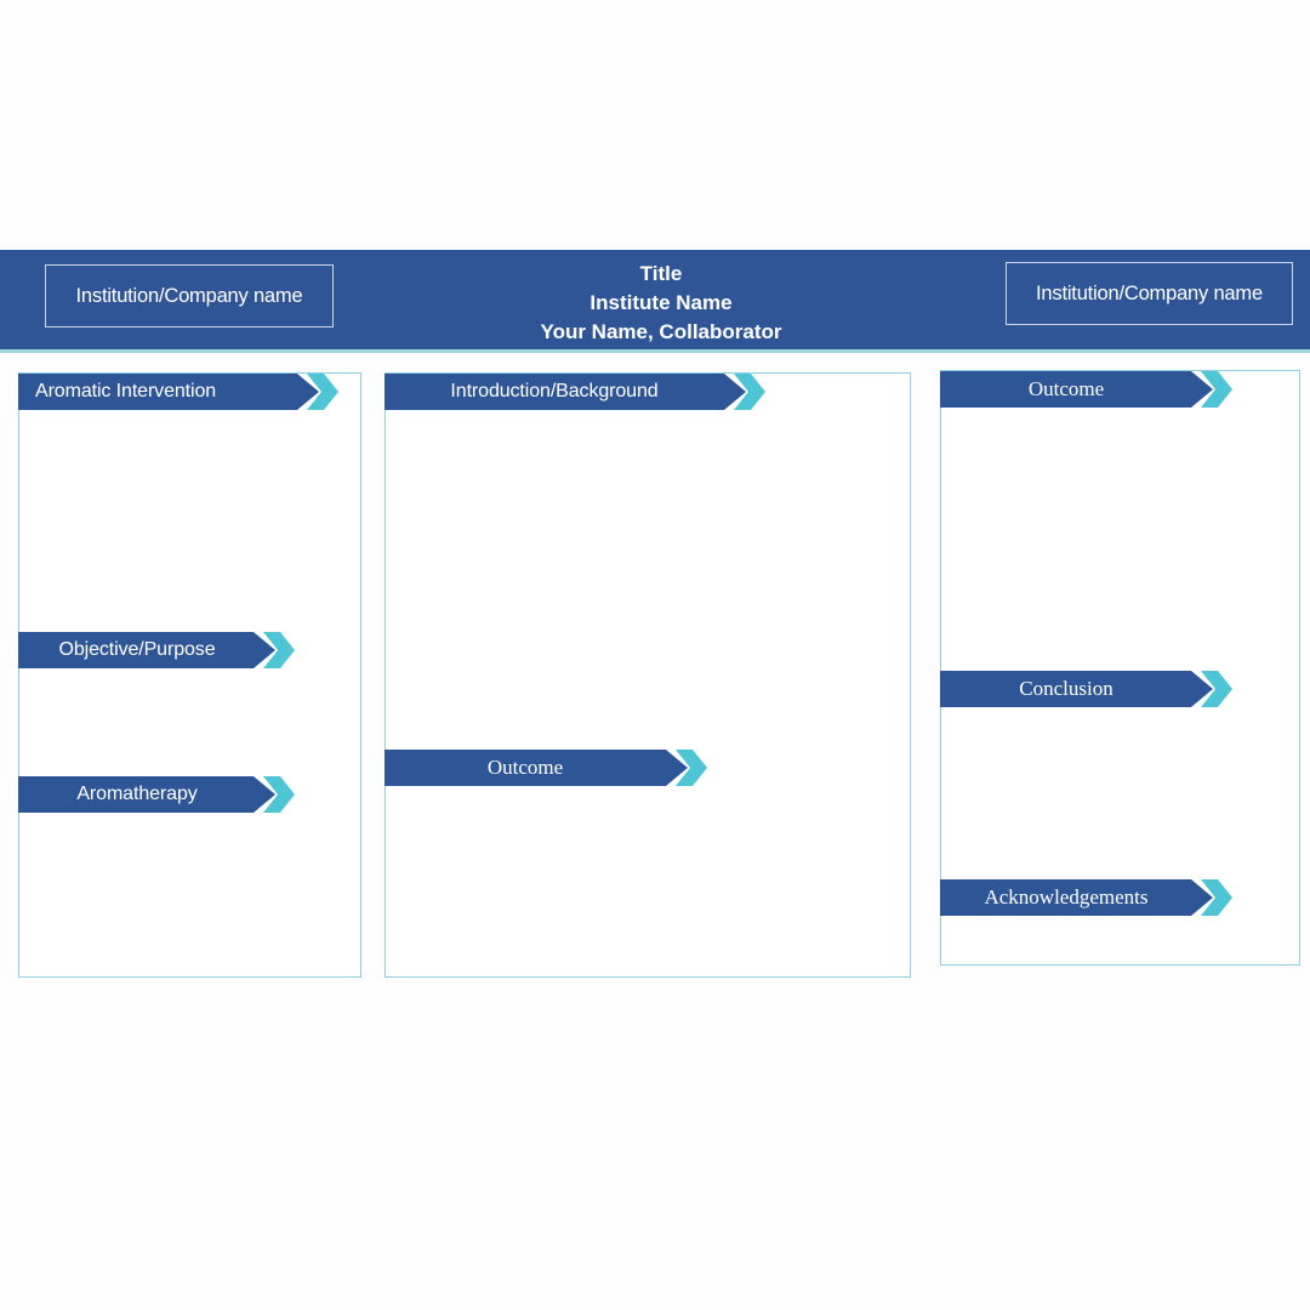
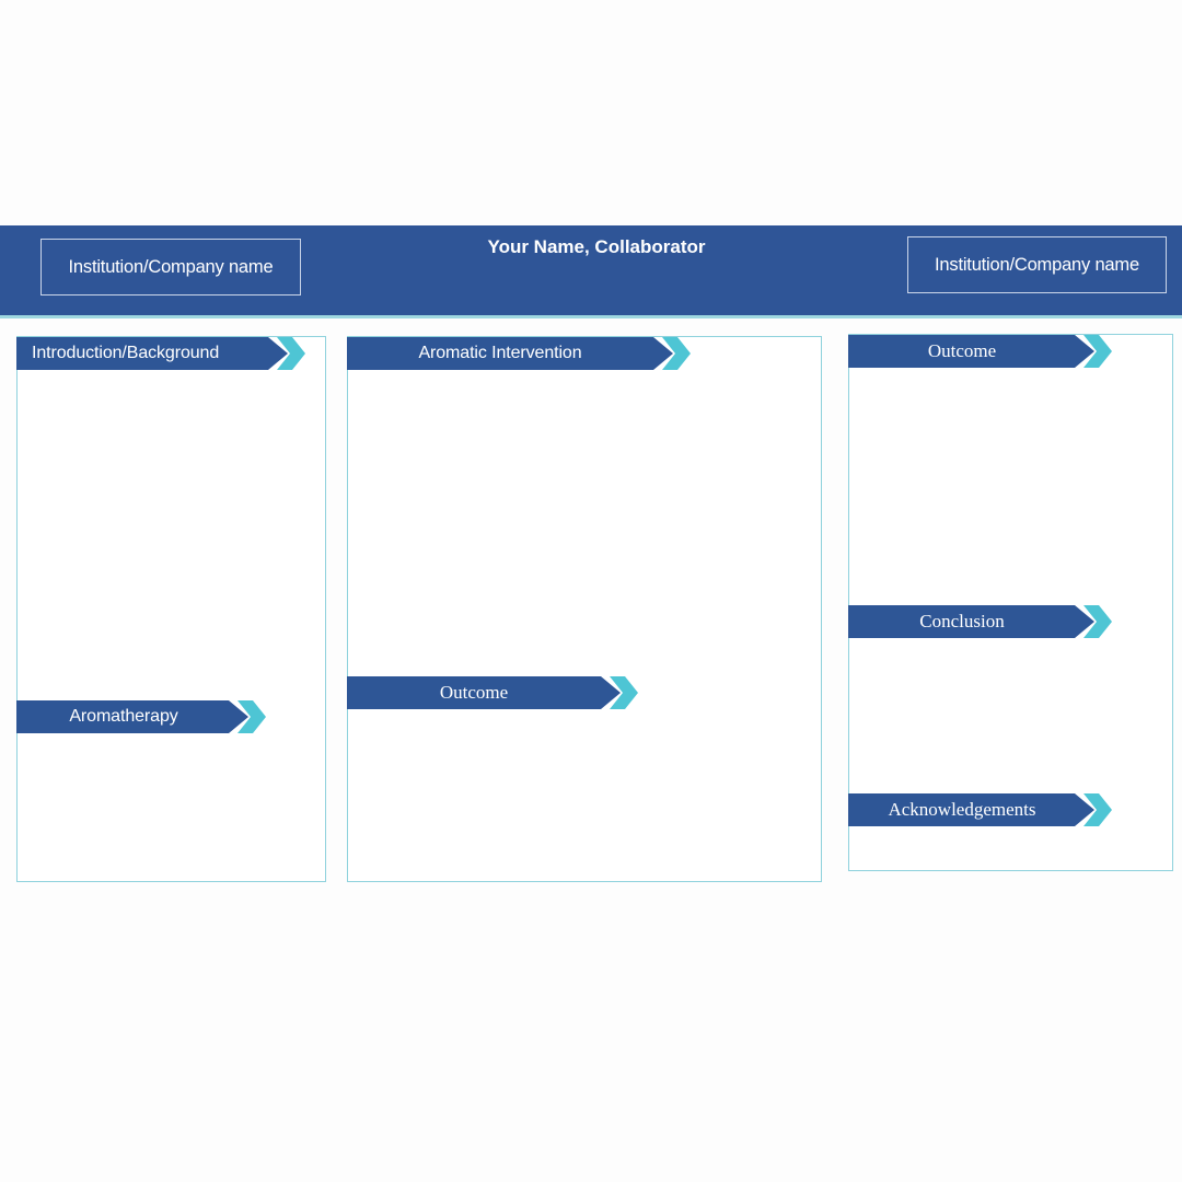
  Institution/Company name
  Institution/Company name
- Title
- Institute Name
  Your Name, Collaborator
- Aromatic Intervention
+ Introduction/Background
- Objective/Purpose
  Aromatherapy
- Introduction/Background
+ Aromatic Intervention
  Outcome
  Outcome
  Conclusion
  Acknowledgements
